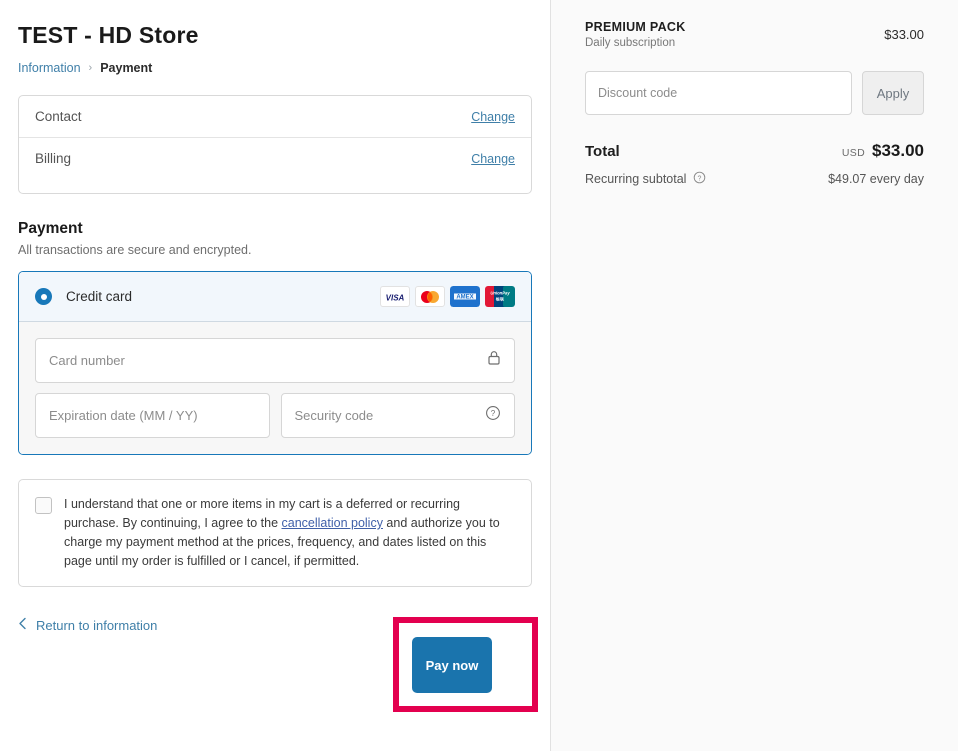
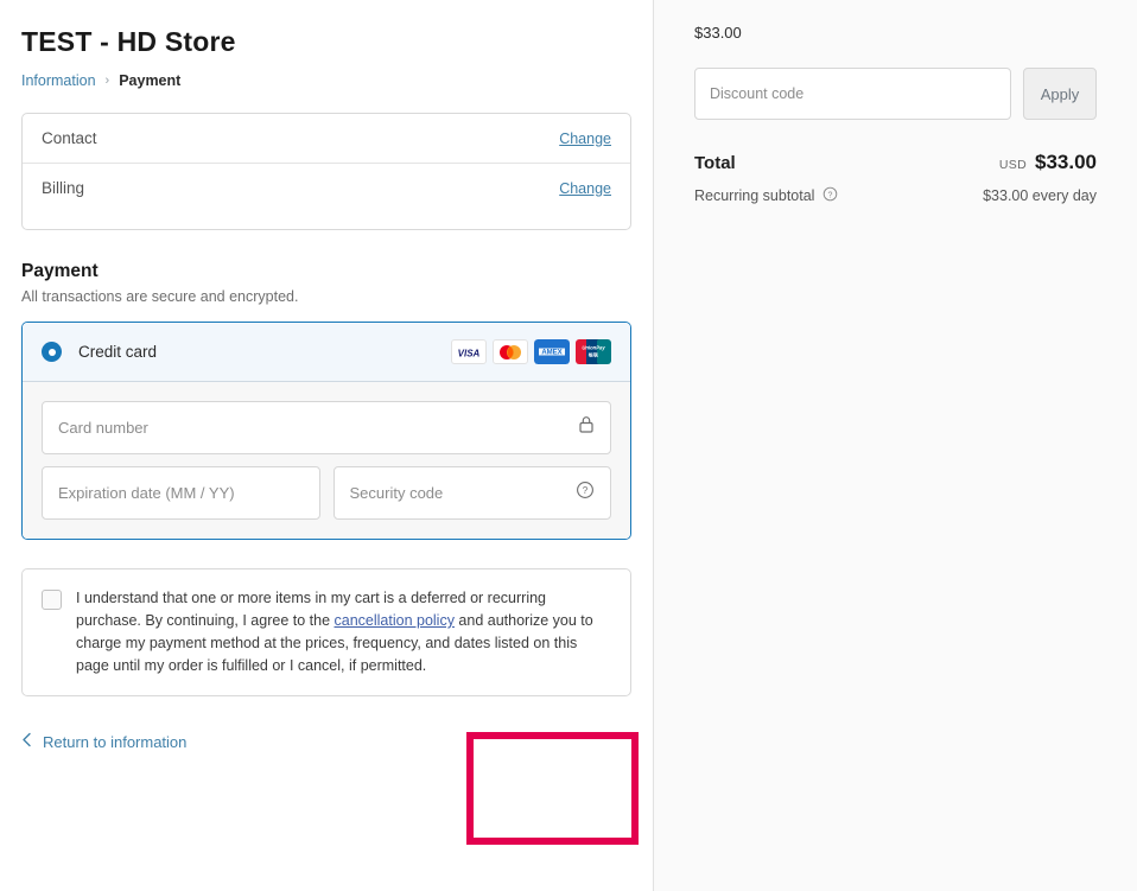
  TEST - HD Store
  Information
  ›
  Payment
  Contact
  Change
  Billing
  Change
  Payment
  All transactions are secure and encrypted.
  Credit card
  VISA
  Card number
  Expiration date (MM / YY)
  Security code
  ?
  I understand that one or more items in my cart is a deferred or recurring purchase. By continuing, I agree to the cancellation policy and authorize you to charge my payment method at the prices, frequency, and dates listed on this page until my order is fulfilled or I cancel, if permitted.
  Return to information
- Pay now
- PREMIUM PACK
- Daily subscription
  $33.00
  Discount code
  Apply
  Total
  USD
  $33.00
  Recurring subtotal
- $49.07 every day
+ $33.00 every day
